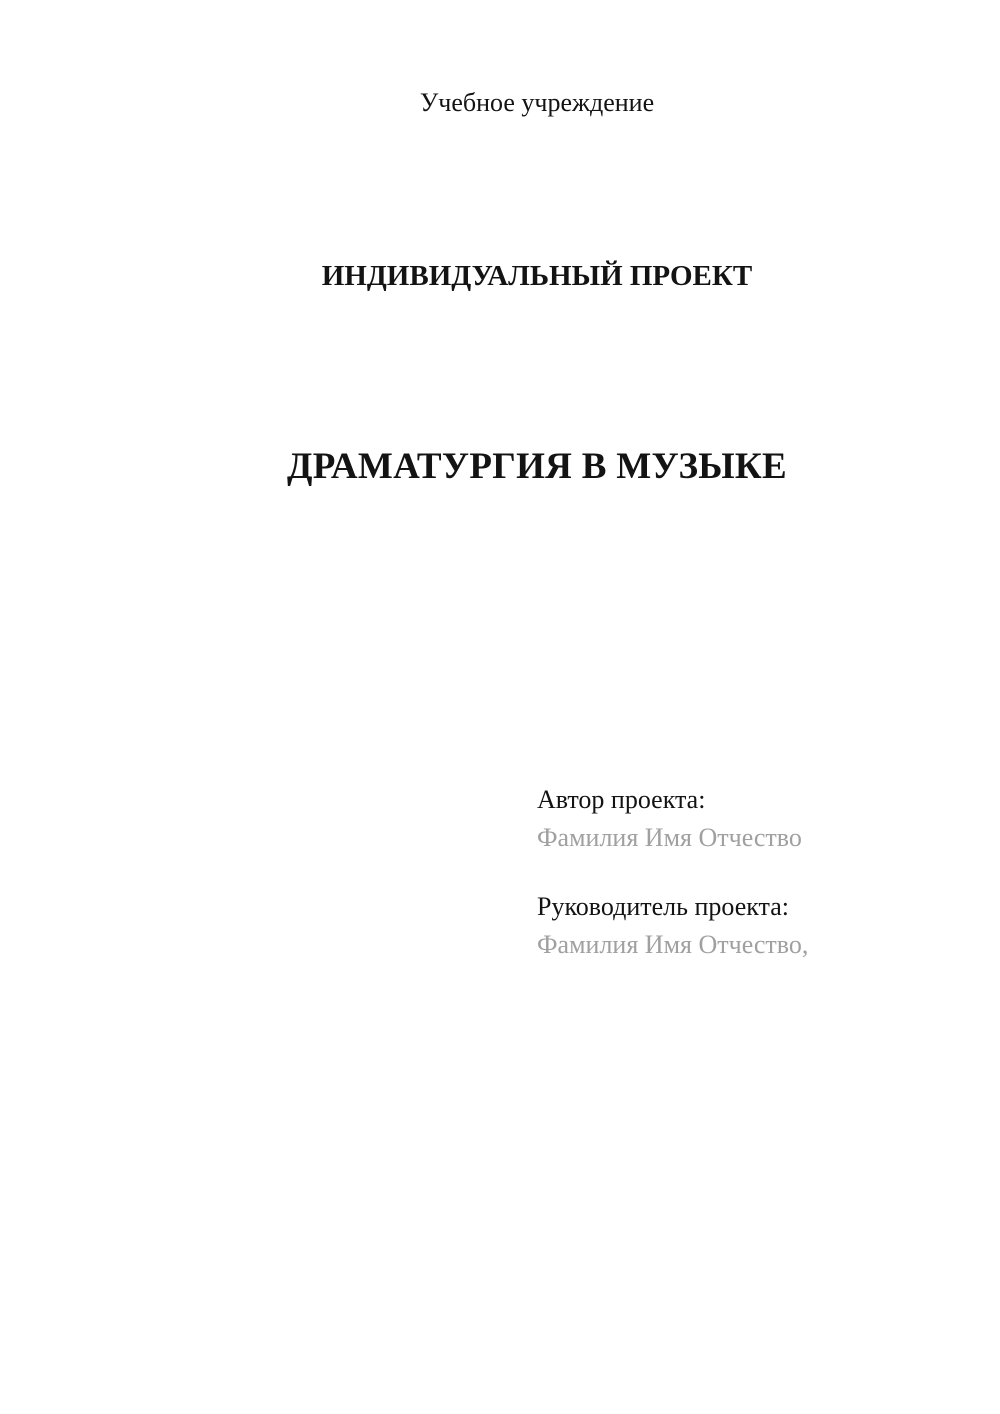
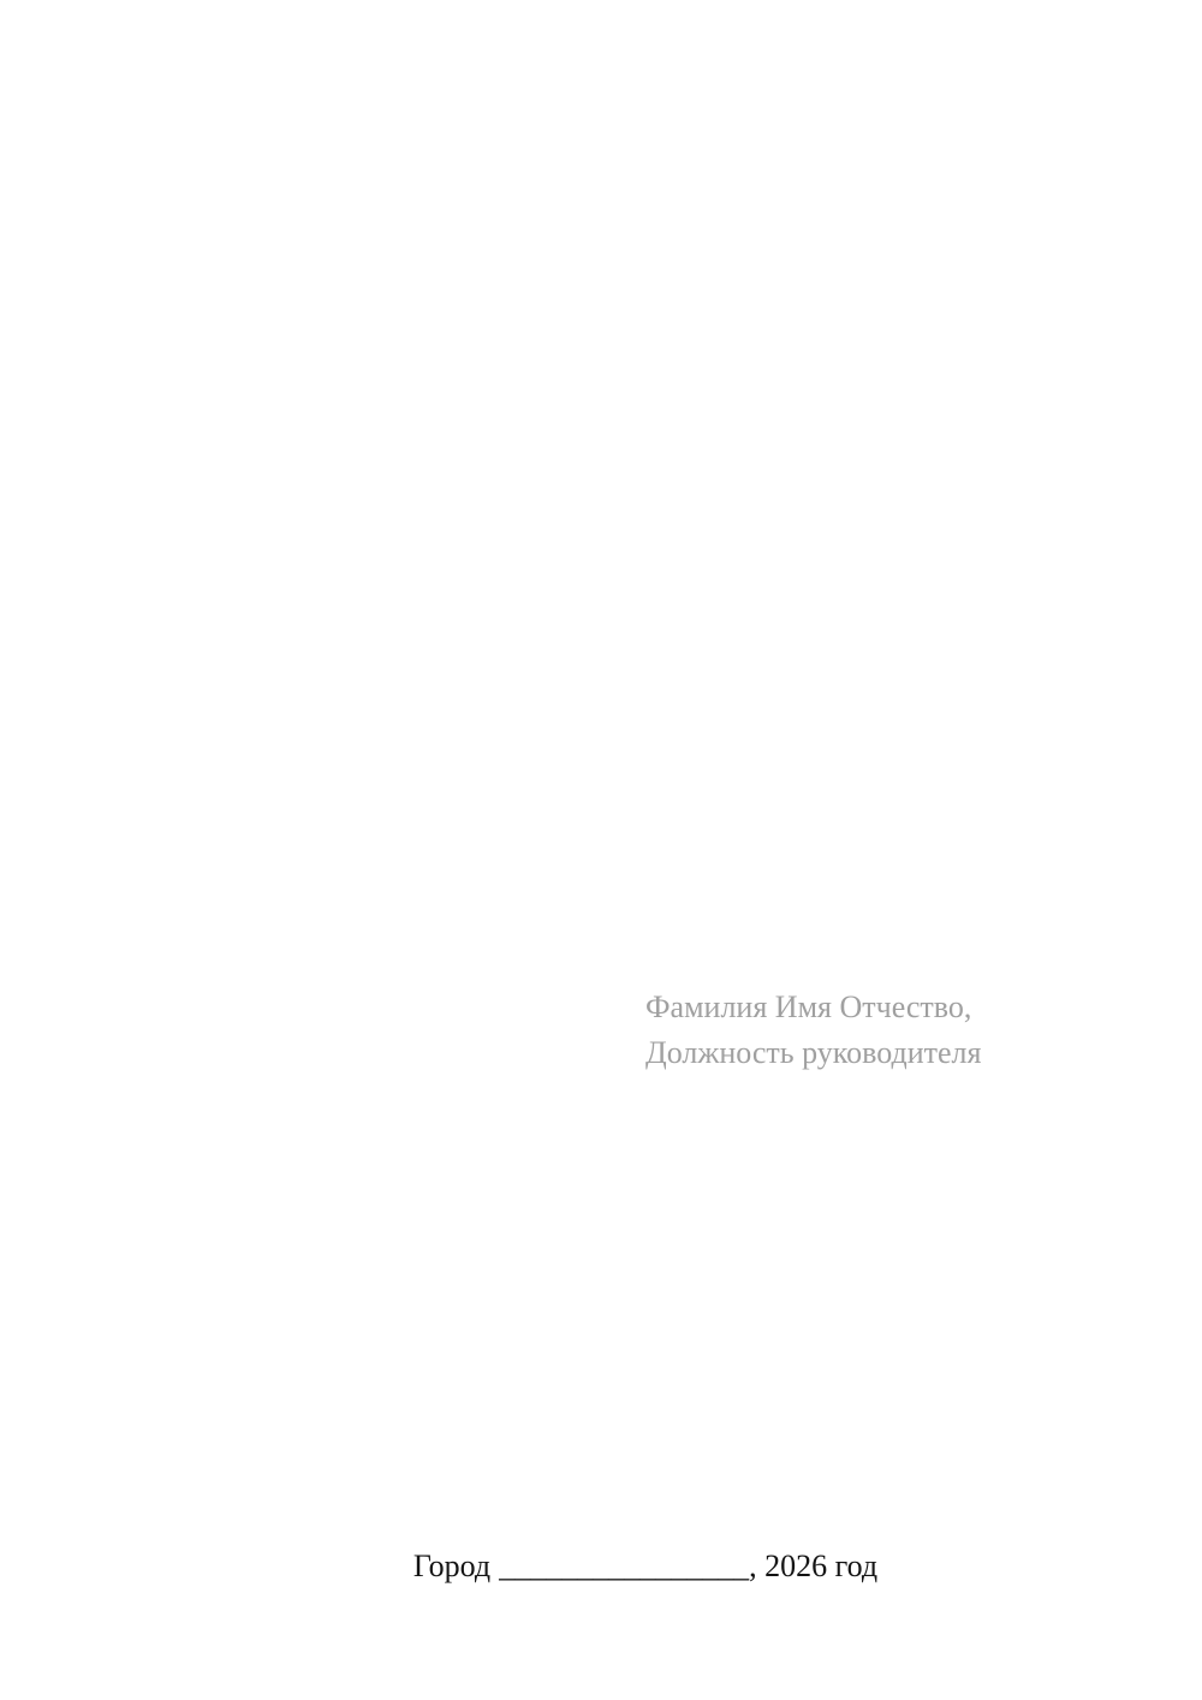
- Учебное учреждение
- ИНДИВИДУАЛЬНЫЙ ПРОЕКТ
- ДРАМАТУРГИЯ В МУЗЫКЕ
- Автор проекта:
- Фамилия Имя Отчество
- Руководитель проекта:
  Фамилия Имя Отчество,
+ Должность руководителя
+ Город ________________, 2026 год
